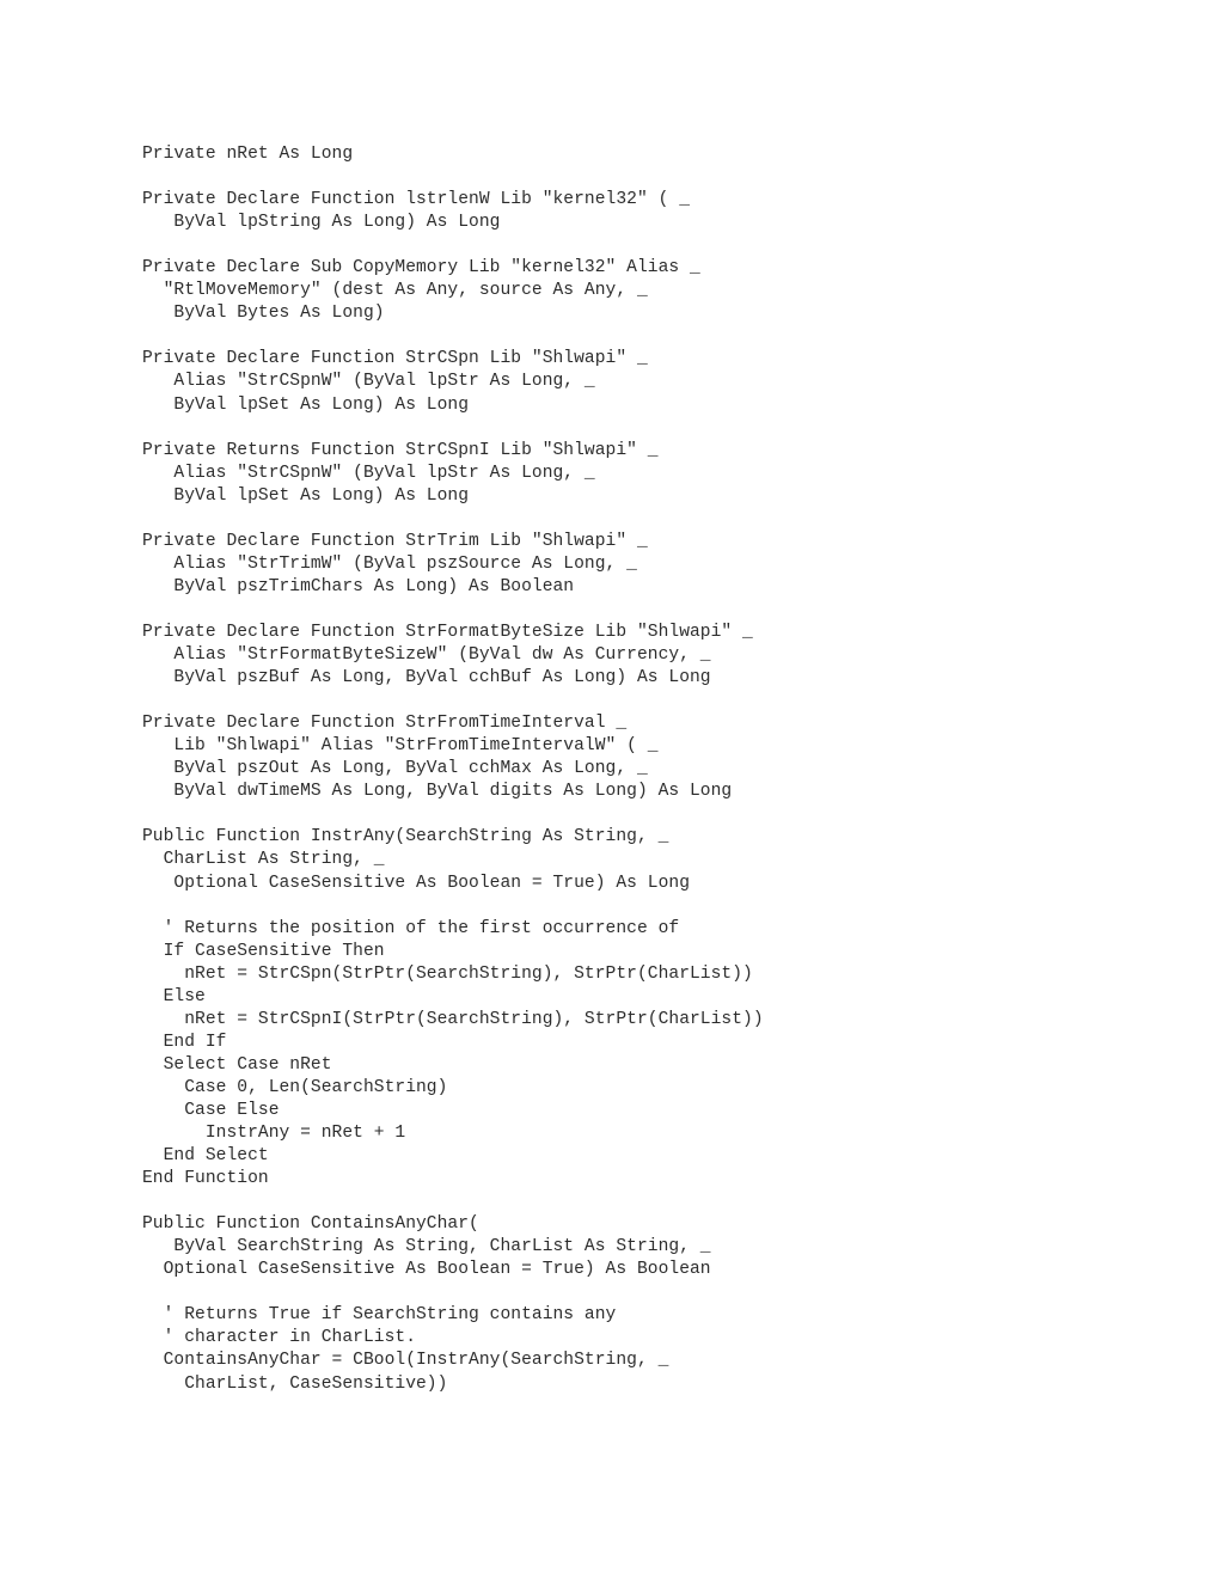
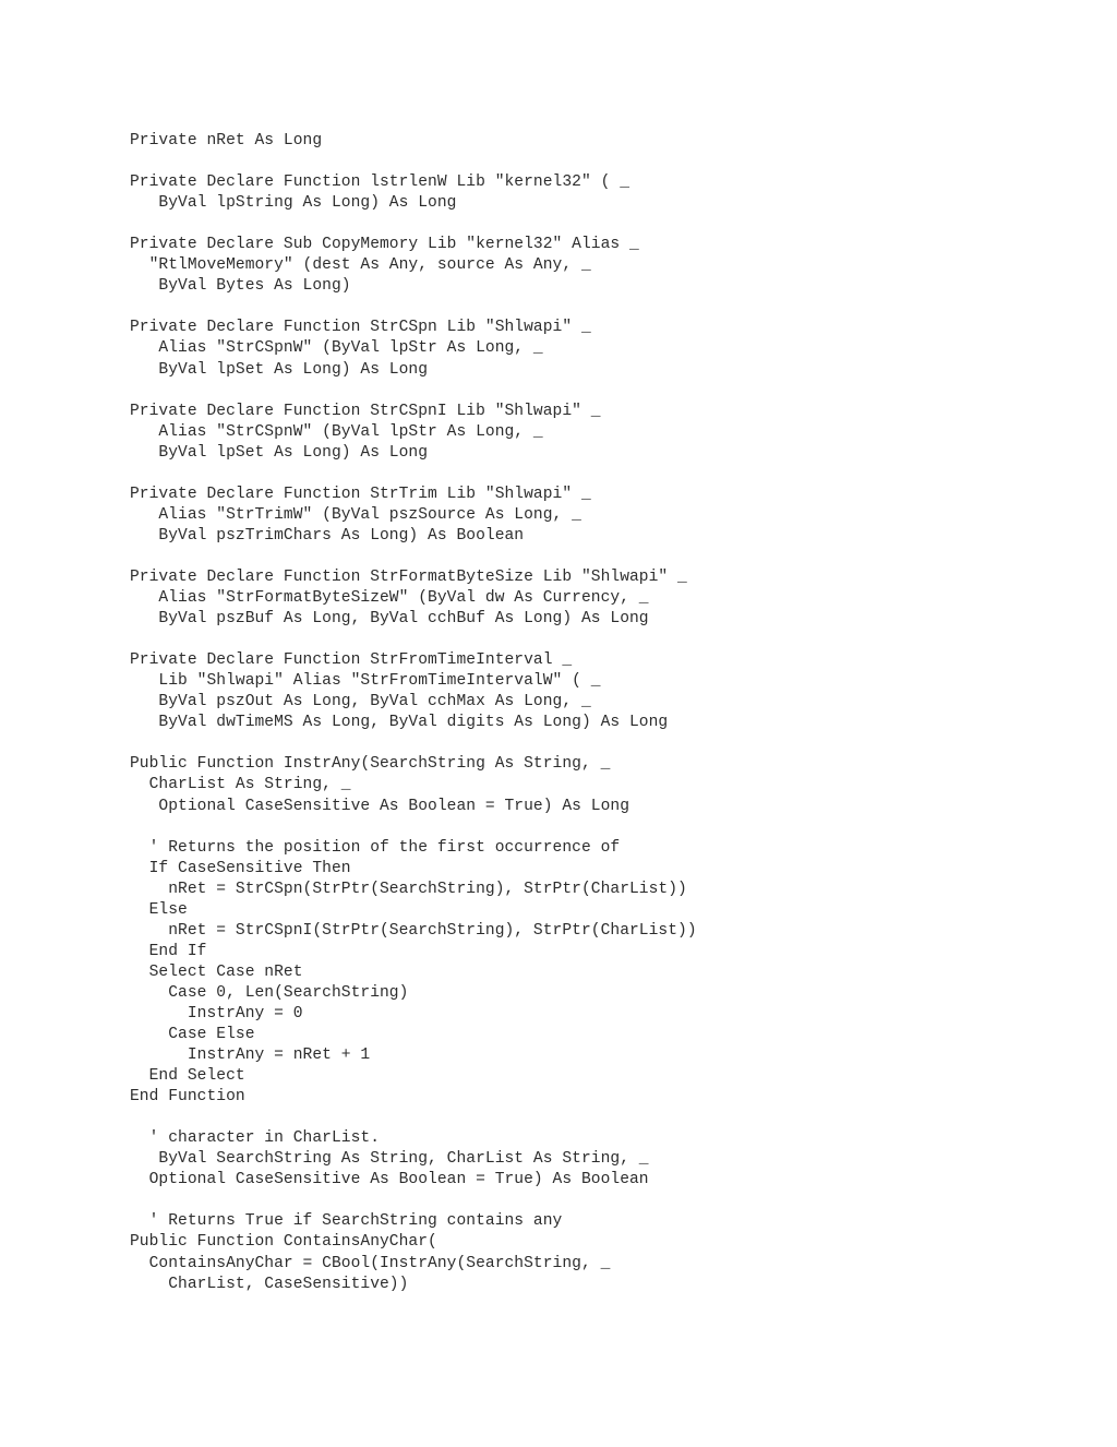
  Private nRet As Long
  Private Declare Function lstrlenW Lib "kernel32" ( _
  ByVal lpString As Long) As Long
  Private Declare Sub CopyMemory Lib "kernel32" Alias _
  "RtlMoveMemory" (dest As Any, source As Any, _
  ByVal Bytes As Long)
  Private Declare Function StrCSpn Lib "Shlwapi" _
  Alias "StrCSpnW" (ByVal lpStr As Long, _
  ByVal lpSet As Long) As Long
- Private Returns Function StrCSpnI Lib "Shlwapi" _
+ Private Declare Function StrCSpnI Lib "Shlwapi" _
  Alias "StrCSpnW" (ByVal lpStr As Long, _
  ByVal lpSet As Long) As Long
  Private Declare Function StrTrim Lib "Shlwapi" _
  Alias "StrTrimW" (ByVal pszSource As Long, _
  ByVal pszTrimChars As Long) As Boolean
  Private Declare Function StrFormatByteSize Lib "Shlwapi" _
  Alias "StrFormatByteSizeW" (ByVal dw As Currency, _
  ByVal pszBuf As Long, ByVal cchBuf As Long) As Long
  Private Declare Function StrFromTimeInterval _
  Lib "Shlwapi" Alias "StrFromTimeIntervalW" ( _
  ByVal pszOut As Long, ByVal cchMax As Long, _
  ByVal dwTimeMS As Long, ByVal digits As Long) As Long
  Public Function InstrAny(SearchString As String, _
  CharList As String, _
  Optional CaseSensitive As Boolean = True) As Long
  ' Returns the position of the first occurrence of
  If CaseSensitive Then
  nRet = StrCSpn(StrPtr(SearchString), StrPtr(CharList))
  Else
  nRet = StrCSpnI(StrPtr(SearchString), StrPtr(CharList))
  End If
  Select Case nRet
  Case 0, Len(SearchString)
+ InstrAny = 0
  Case Else
  InstrAny = nRet + 1
  End Select
  End Function
- Public Function ContainsAnyChar(
+ ' character in CharList.
  ByVal SearchString As String, CharList As String, _
  Optional CaseSensitive As Boolean = True) As Boolean
  ' Returns True if SearchString contains any
- ' character in CharList.
+ Public Function ContainsAnyChar(
  ContainsAnyChar = CBool(InstrAny(SearchString, _
  CharList, CaseSensitive))
